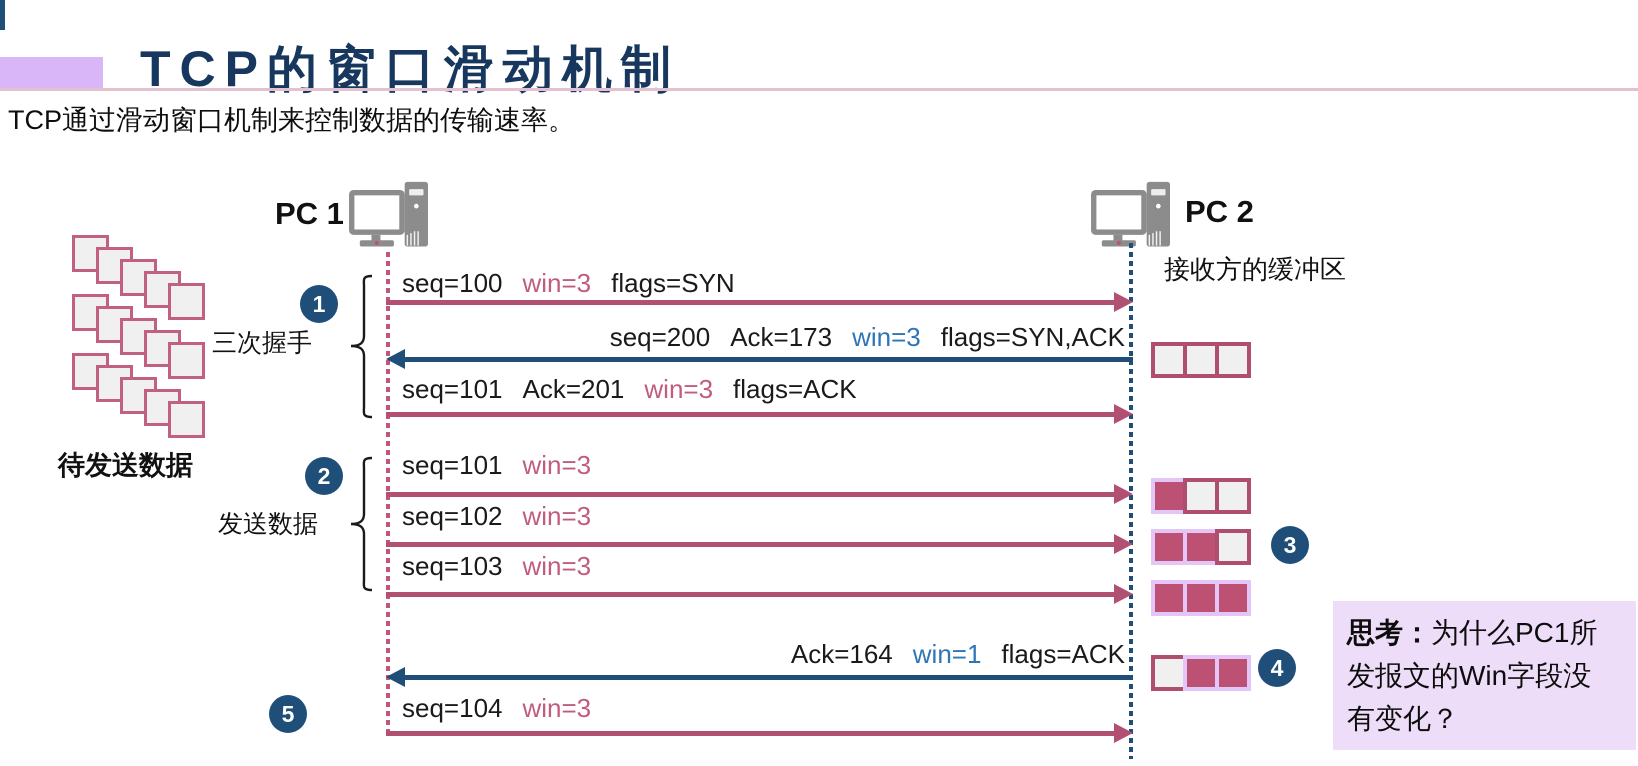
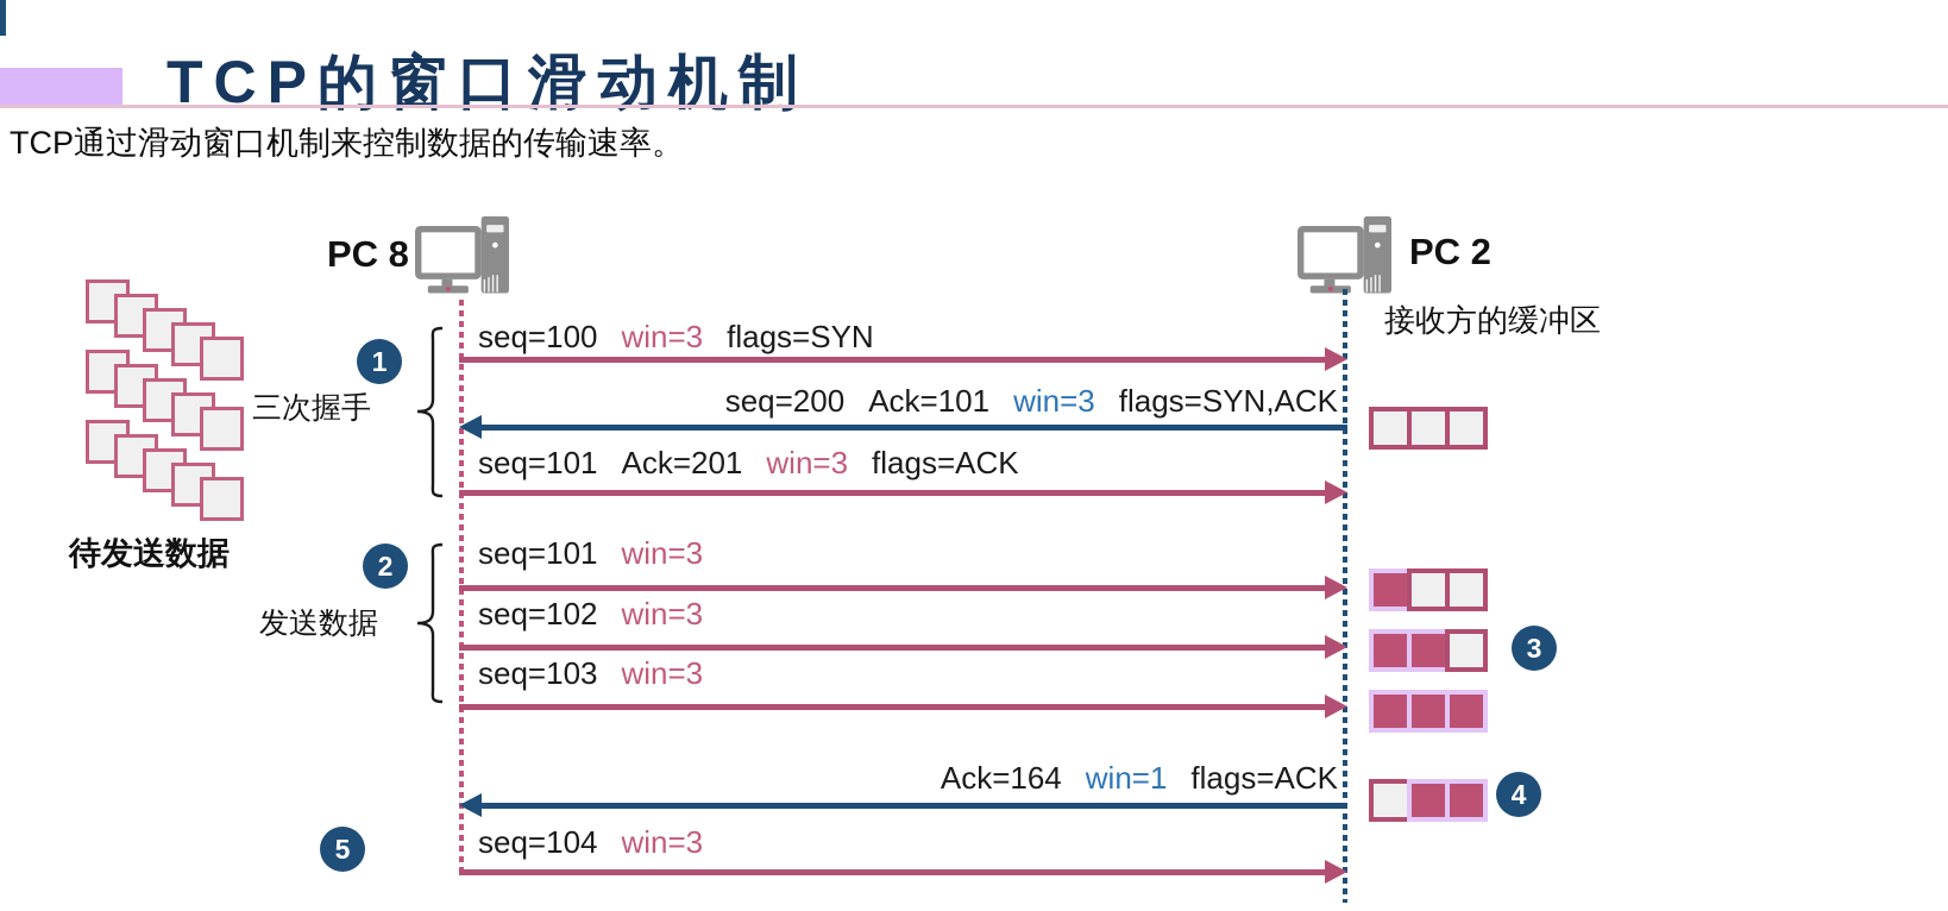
  TCP的窗口滑动机制
  TCP通过滑动窗口机制来控制数据的传输速率。
- PC 1
+ PC 8
  PC 2
  接收方的缓冲区
  待发送数据
  1
  三次握手
  2
  发送数据
  3
  4
  5
  seq=100 win=3 flags=SYN
- seq=200 Ack=173 win=3 flags=SYN,ACK
+ seq=200 Ack=101 win=3 flags=SYN,ACK
  seq=101 Ack=201 win=3 flags=ACK
  seq=101 win=3
  seq=102 win=3
  seq=103 win=3
  Ack=164 win=1 flags=ACK
  seq=104 win=3
- 思考：为什么PC1所
- 发报文的Win字段没
- 有变化？
